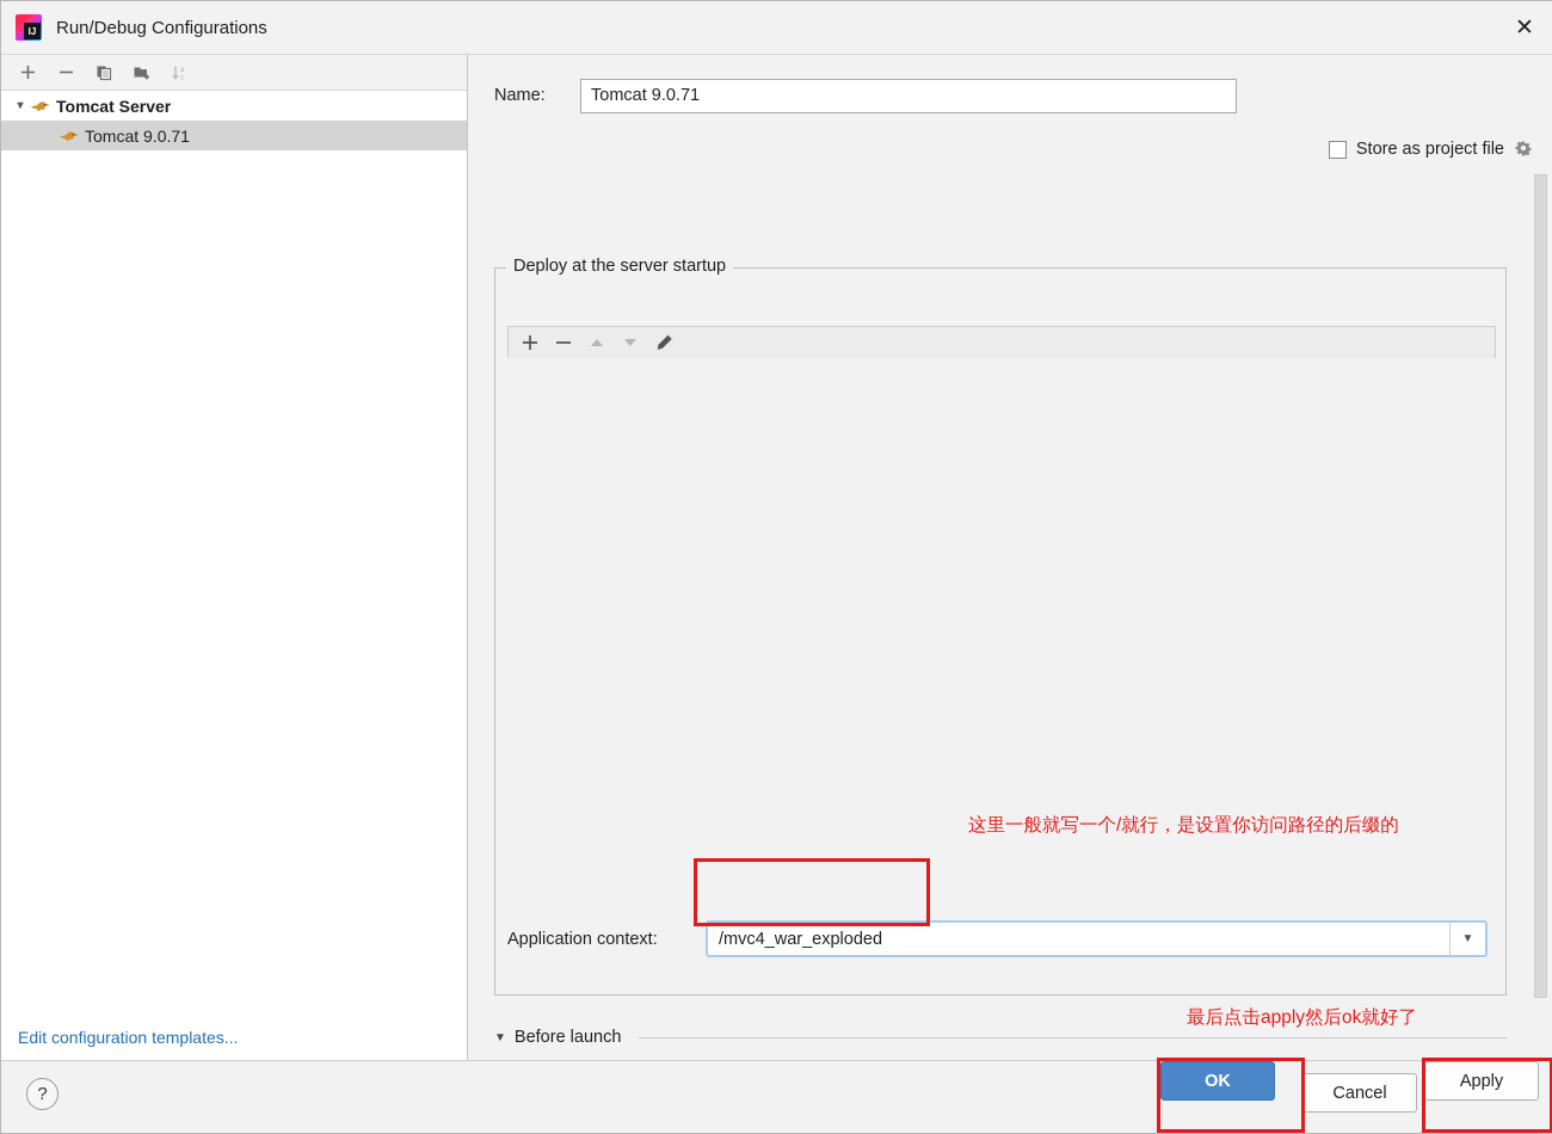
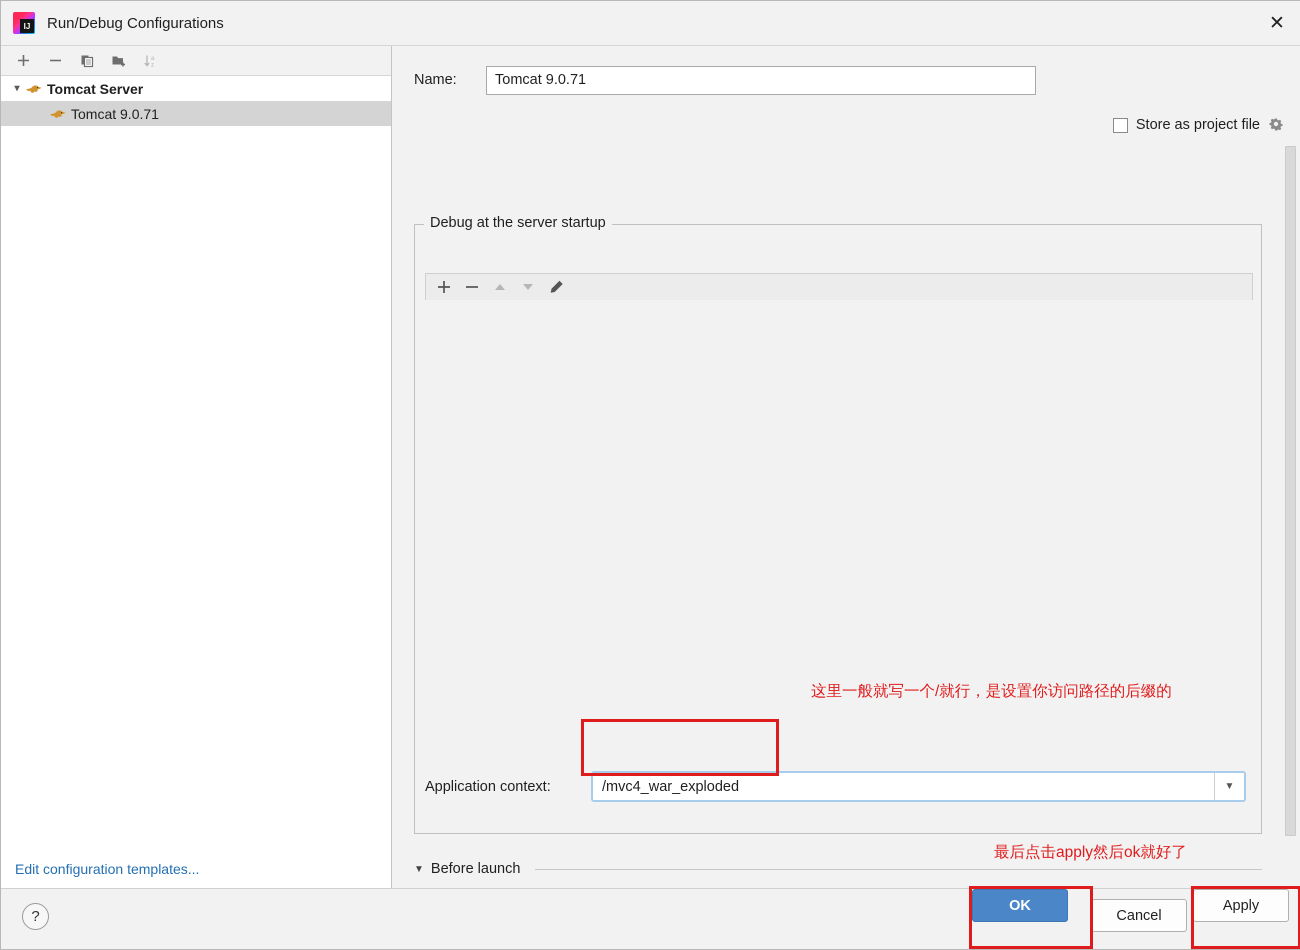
  Run/Debug Configurations
  ✕
  ▾
  Tomcat Server
  Tomcat 9.0.71
  Edit configuration templates...
  Name:
  Tomcat 9.0.71
  Store as project file
- Deploy at the server startup
+ Debug at the server startup
  Application context:
  /mvc4_war_exploded
  ▼
  ▼
  Before launch
  ?
  OK
  Cancel
  Apply
  这里一般就写一个/就行，是设置你访问路径的后缀的
  最后点击apply然后ok就好了
